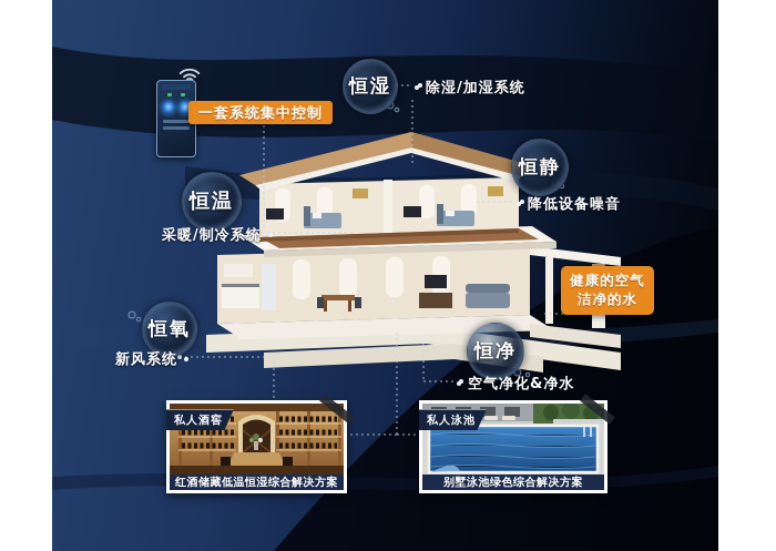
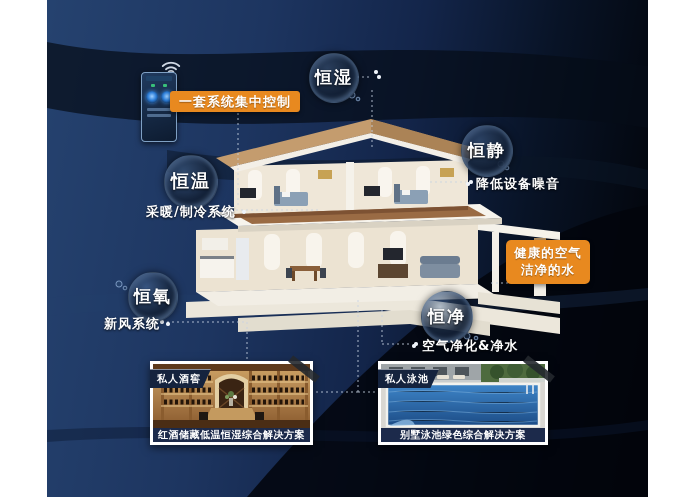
  一套系统集中控制
  恒湿
  恒静
  恒温
  恒氧
  恒净
- 除湿/加湿系统
  降低设备噪音
  采暖/制冷系统
  新风系统
  空气净化&净水
  健康的空气
  洁净的水
  私人酒窖
  红酒储藏低温恒湿综合解决方案
  私人泳池
  别墅泳池绿色综合解决方案
